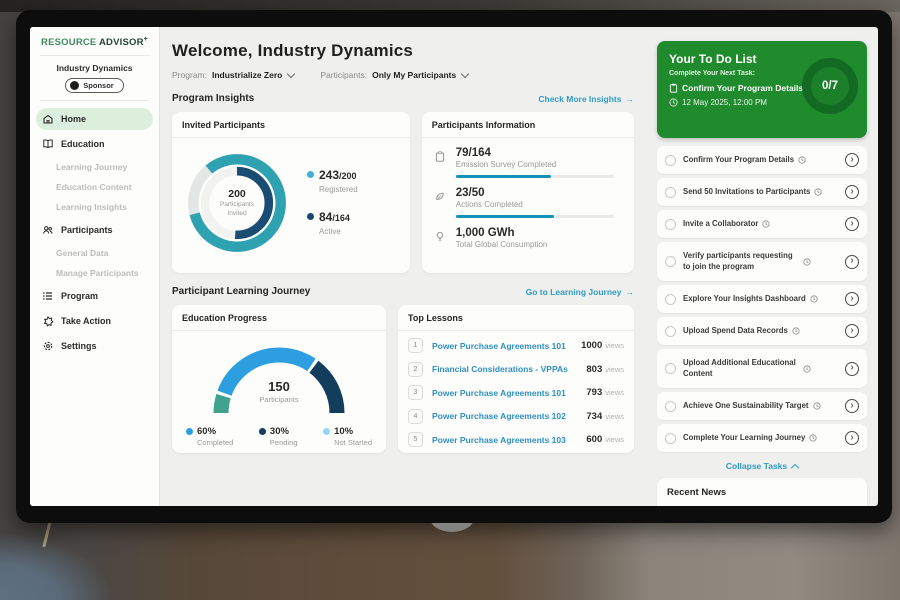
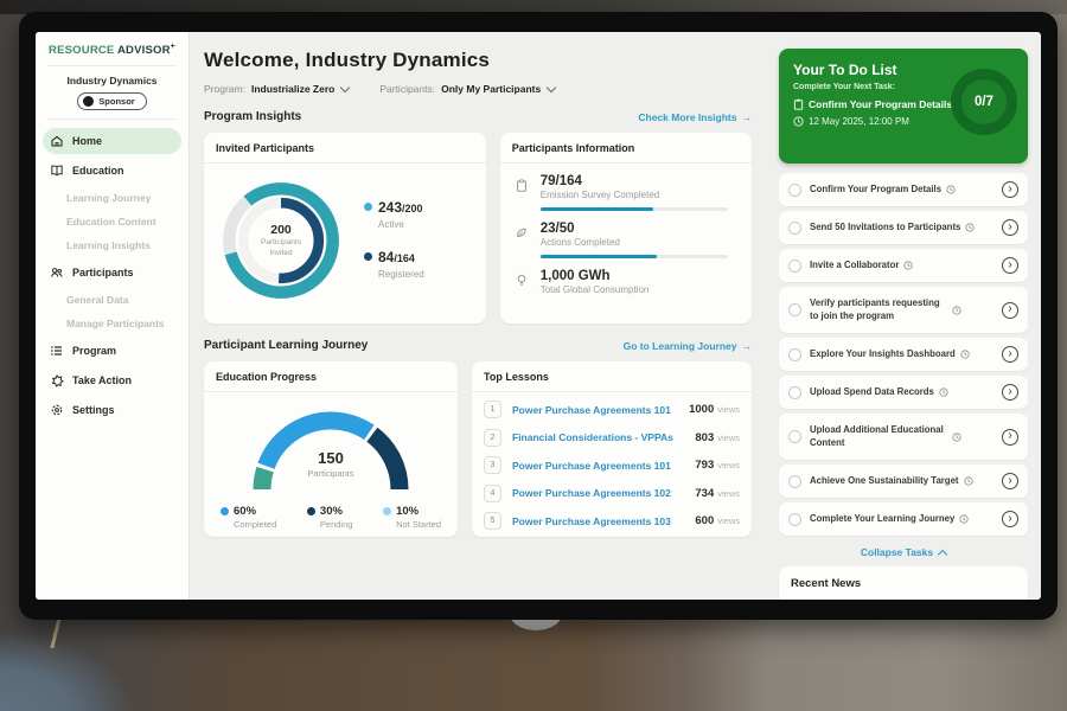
  RESOURCE ADVISOR
  Industry Dynamics
  Sponsor
  Home
  Education
  Learning Journey
  Education Content
  Learning Insights
  Participants
  General Data
  Manage Participants
  Program
  Take Action
  Settings
  Welcome, Industry Dynamics
  Program:
  Industrialize Zero
  Participants:
  Only My Participants
  Program Insights
  Check More Insights
  →
  Invited Participants
  200
  243/200
- Registered
+ Active
  84/164
- Active
+ Registered
  Participants Information
  79/164
  Emission Survey Completed
  23/50
  Actions Completed
  1,000 GWh
  Total Global Consumption
  Participant Learning Journey
  Go to Learning Journey
  →
  Education Progress
  150
  Participants
  60%
  Completed
  30%
  Pending
  10%
  Not Started
  Top Lessons
  Power Purchase Agreements 101
  1000
  views
  Financial Considerations - VPPAs
  803
  views
  Power Purchase Agreements 101
  793
  views
  Power Purchase Agreements 102
  734
  views
  Power Purchase Agreements 103
  600
  views
  Your To Do List
  Confirm Your Program Details
  12 May 2025, 12:00 PM
  0/7
  Confirm Your Program Details
  ›
  Send 50 Invitations to Participants
  ›
  Invite a Collaborator
  ›
  Verify participants requesting to join the program
  ›
  Explore Your Insights Dashboard
  ›
  Upload Spend Data Records
  ›
  Upload Additional Educational Content
  ›
  Achieve One Sustainability Target
  ›
  Complete Your Learning Journey
  ›
  Collapse Tasks
  Recent News
